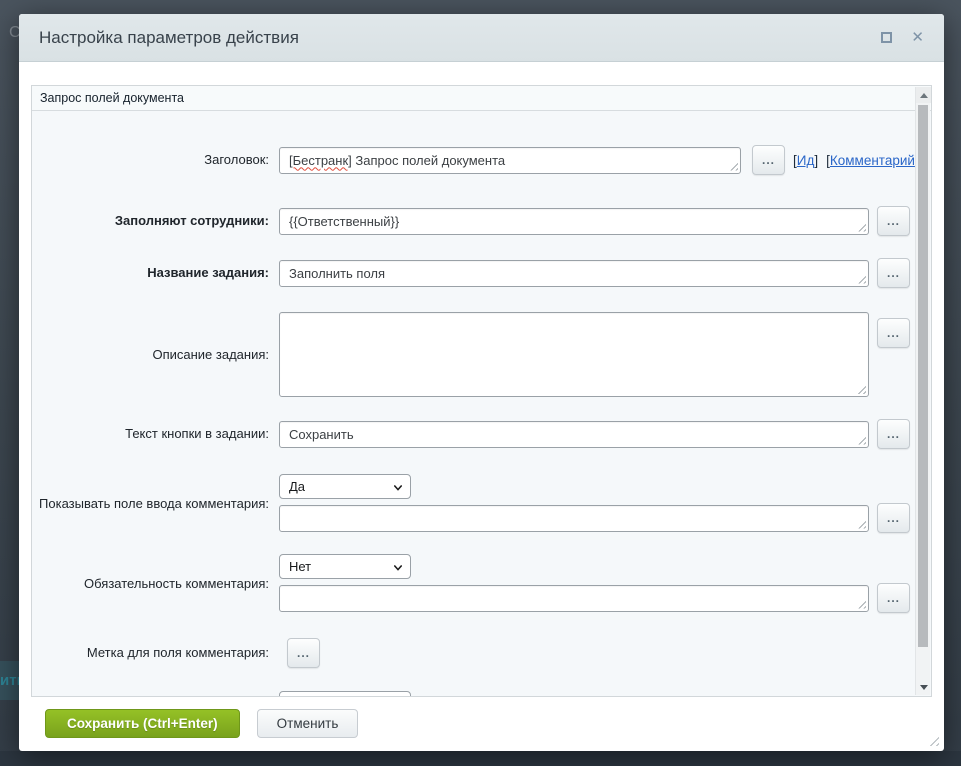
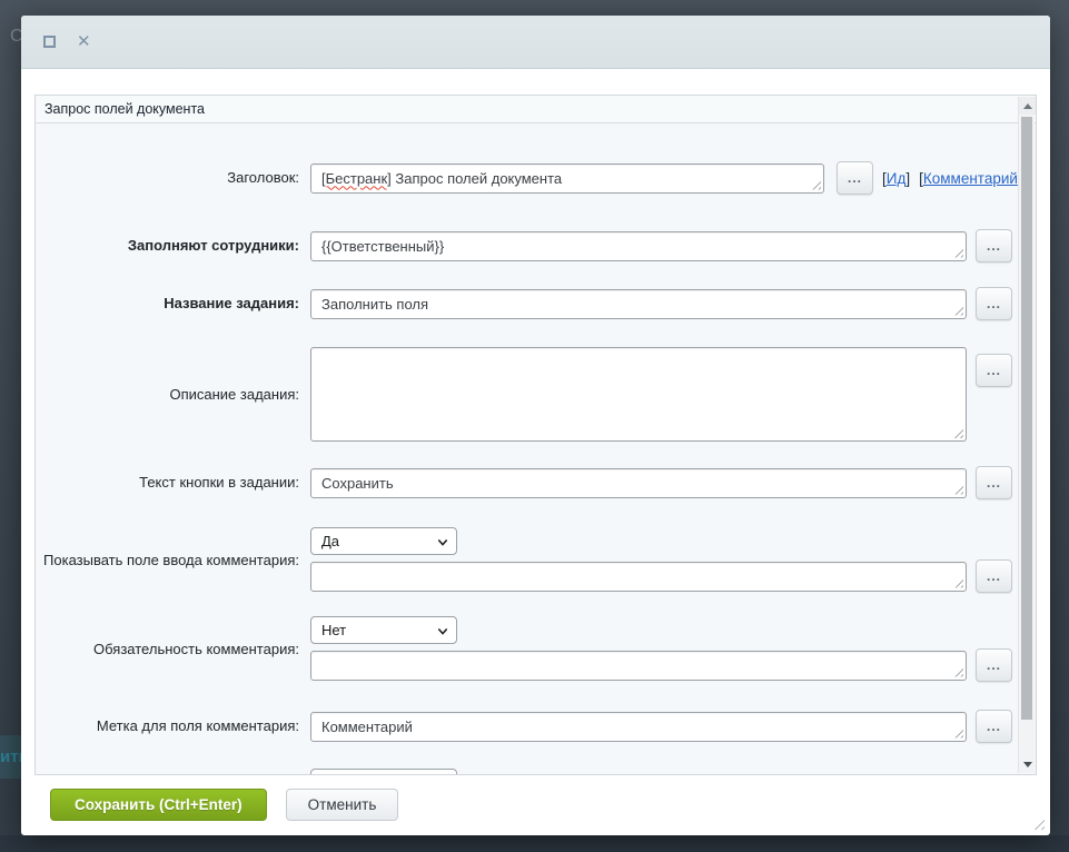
  С
- Настройка параметров действия
  ✕
  Запрос полей документа
  Заголовок:
  [Бестранк] Запрос полей документа
  ...
  [Ид] [Комментарий
  Заполняют сотрудники:
  {{Ответственный}}
  ...
  Название задания:
  Заполнить поля
  ...
  Описание задания:
  ...
  Текст кнопки в задании:
  Сохранить
  ...
  Показывать поле ввода комментария:
  Да
  ...
  Обязательность комментария:
  Нет
  ...
  Метка для поля комментария:
+ Комментарий
  ...
  Сохранить (Ctrl+Enter)
  Отменить
